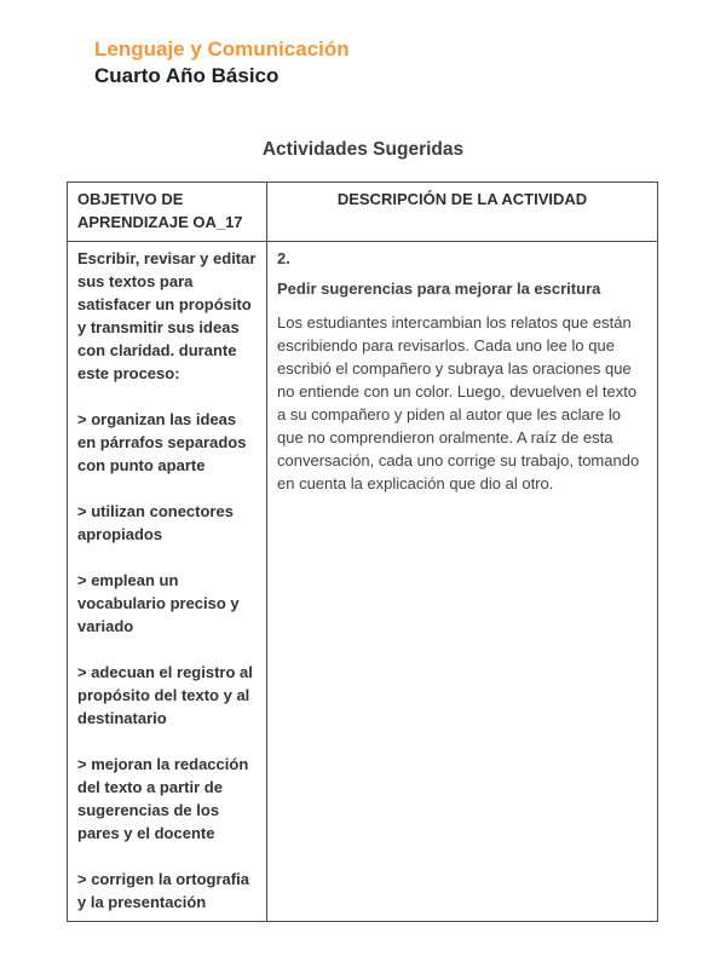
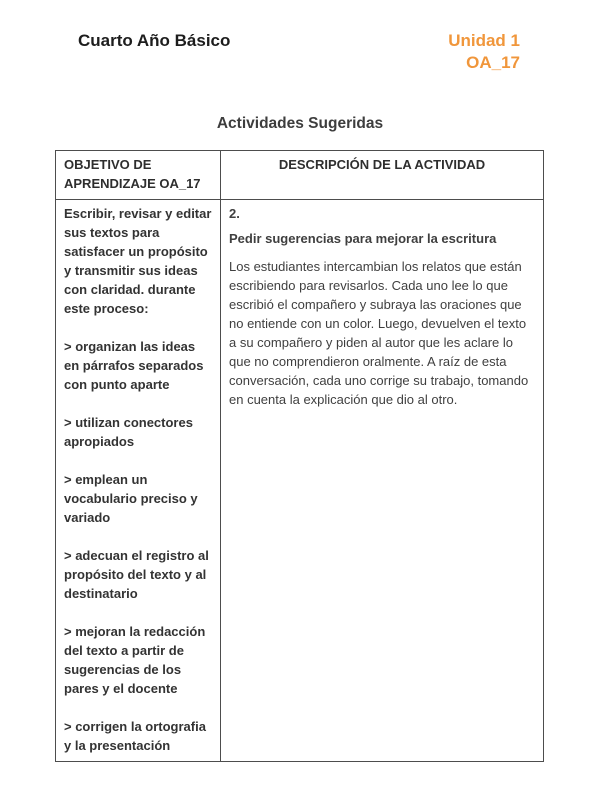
- Lenguaje y Comunicación
  Cuarto Año Básico
+ Unidad 1
+ OA_17
  Actividades Sugeridas
  OBJETIVO DE APRENDIZAJE OA_17	DESCRIPCIÓN DE LA ACTIVIDAD
  Escribir, revisar y editar sus textos para satisfacer un propósito y transmitir sus ideas con claridad. durante este proceso: > organizan las ideas en párrafos separados con punto aparte > utilizan conectores apropiados > emplean un vocabulario preciso y variado > adecuan el registro al propósito del texto y al destinatario > mejoran la redacción del texto a partir de sugerencias de los pares y el docente > corrigen la ortografia y la presentación	2. Pedir sugerencias para mejorar la escritura Los estudiantes intercambian los relatos que están escribiendo para revisarlos. Cada uno lee lo que escribió el compañero y subraya las oraciones que no entiende con un color. Luego, devuelven el texto a su compañero y piden al autor que les aclare lo que no comprendieron oralmente. A raíz de esta conversación, cada uno corrige su trabajo, tomando en cuenta la explicación que dio al otro.
